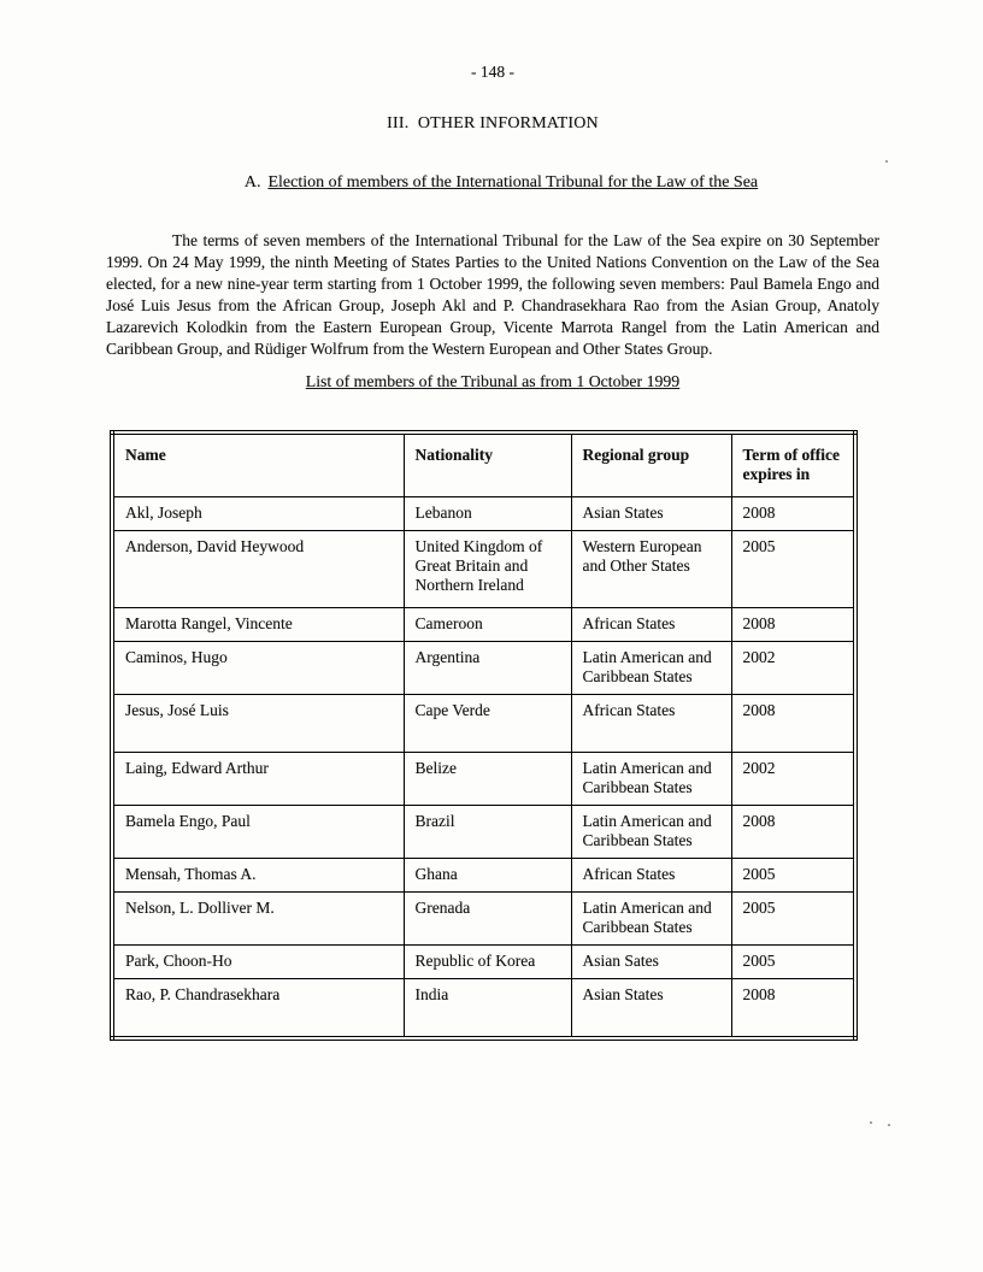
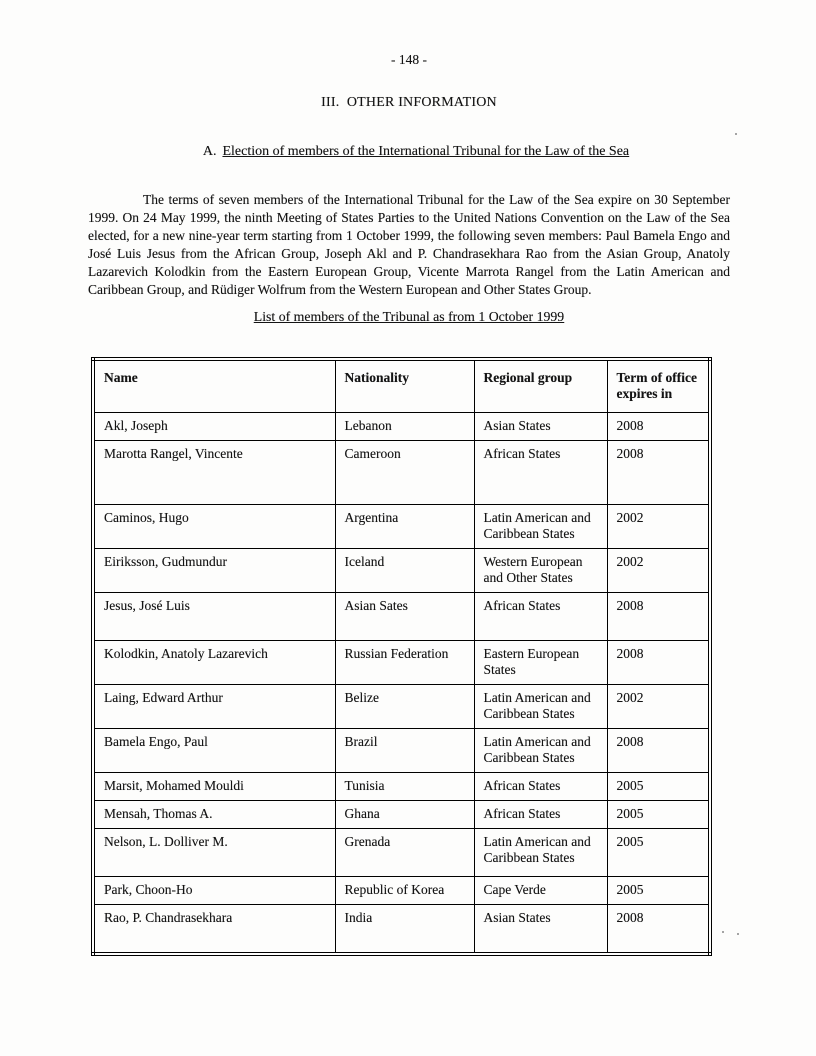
  - 148 -
  III. OTHER INFORMATION
  A. Election of members of the International Tribunal for the Law of the Sea
  The terms of seven members of the International Tribunal for the Law of the Sea expire on 30 September 1999. On 24 May 1999, the ninth Meeting of States Parties to the United Nations Convention on the Law of the Sea elected, for a new nine-year term starting from 1 October 1999, the following seven members: Paul Bamela Engo and José Luis Jesus from the African Group, Joseph Akl and P. Chandrasekhara Rao from the Asian Group, Anatoly Lazarevich Kolodkin from the Eastern European Group, Vicente Marrota Rangel from the Latin American and Caribbean Group, and Rüdiger Wolfrum from the Western European and Other States Group.
  List of members of the Tribunal as from 1 October 1999
  Name	Nationality	Regional group	Term of office expires in
  Akl, Joseph	Lebanon	Asian States	2008
- Anderson, David Heywood	United Kingdom of Great Britain and Northern Ireland	Western European and Other States	2005
  Marotta Rangel, Vincente	Cameroon	African States	2008
  Caminos, Hugo	Argentina	Latin American and Caribbean States	2002
+ Eiriksson, Gudmundur	Iceland	Western European and Other States	2002
- Jesus, José Luis	Cape Verde	African States	2008
+ Jesus, José Luis	Asian Sates	African States	2008
+ Kolodkin, Anatoly Lazarevich	Russian Federation	Eastern European States	2008
  Laing, Edward Arthur	Belize	Latin American and Caribbean States	2002
  Bamela Engo, Paul	Brazil	Latin American and Caribbean States	2008
+ Marsit, Mohamed Mouldi	Tunisia	African States	2005
  Mensah, Thomas A.	Ghana	African States	2005
  Nelson, L. Dolliver M.	Grenada	Latin American and Caribbean States	2005
- Park, Choon-Ho	Republic of Korea	Asian Sates	2005
+ Park, Choon-Ho	Republic of Korea	Cape Verde	2005
  Rao, P. Chandrasekhara	India	Asian States	2008
